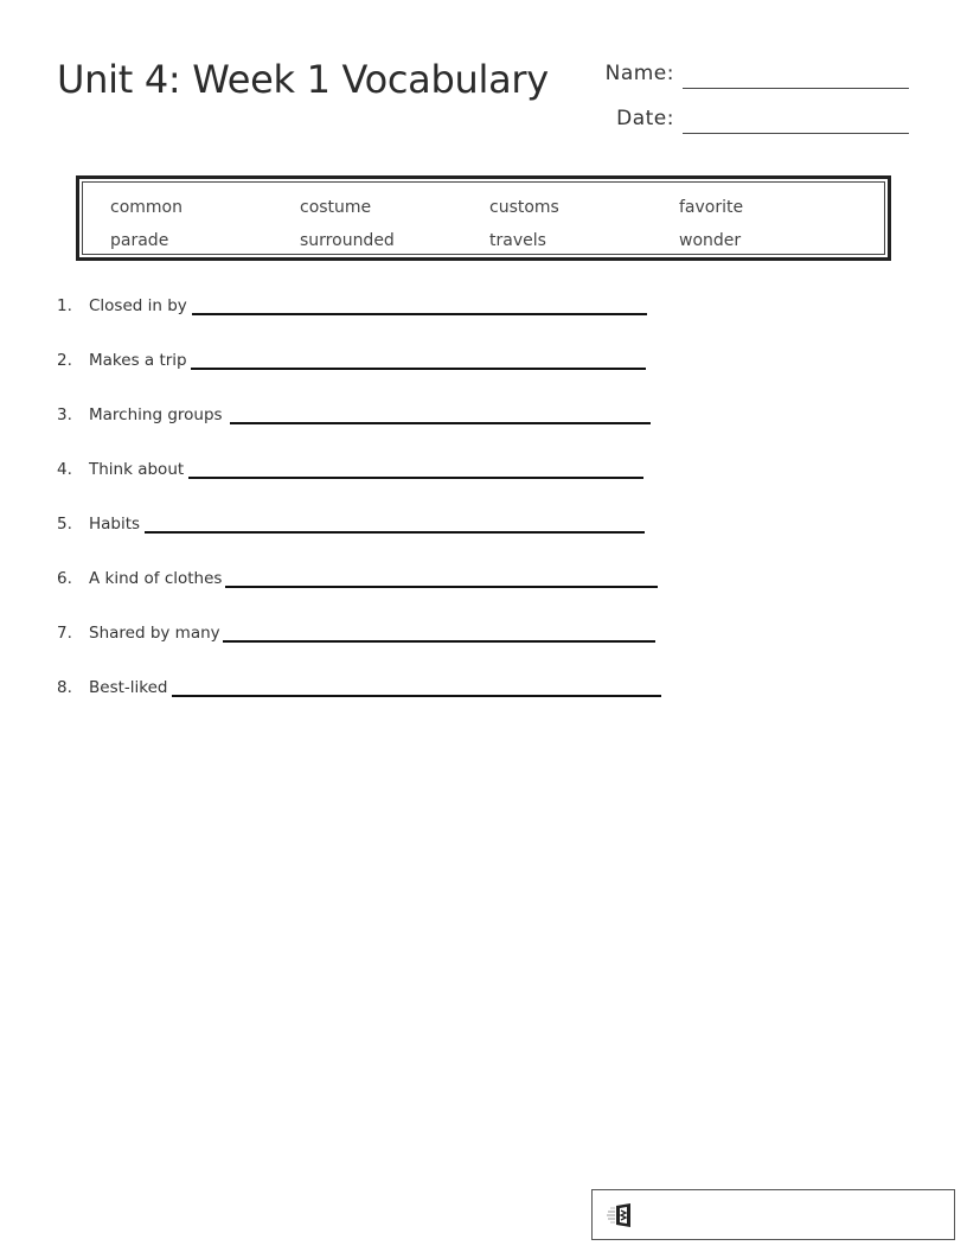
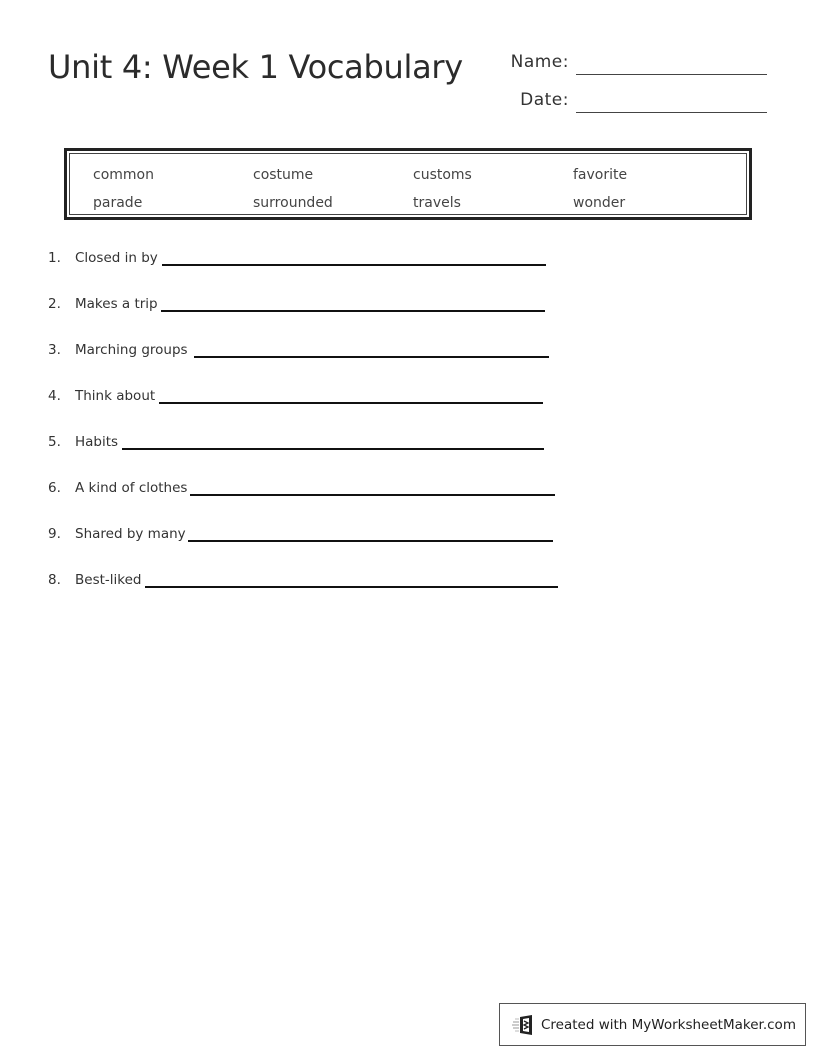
  Unit 4: Week 1 Vocabulary
  Name:
  Date:
  common
  costume
  customs
  favorite
  parade
  surrounded
  travels
  wonder
  1.
  Closed in by
  2.
  Makes a trip
  3.
  Marching groups
  4.
  Think about
  5.
  Habits
  6.
  A kind of clothes
- 7.
+ 9.
  Shared by many
  8.
  Best-liked
+ Created with MyWorksheetMaker.com
